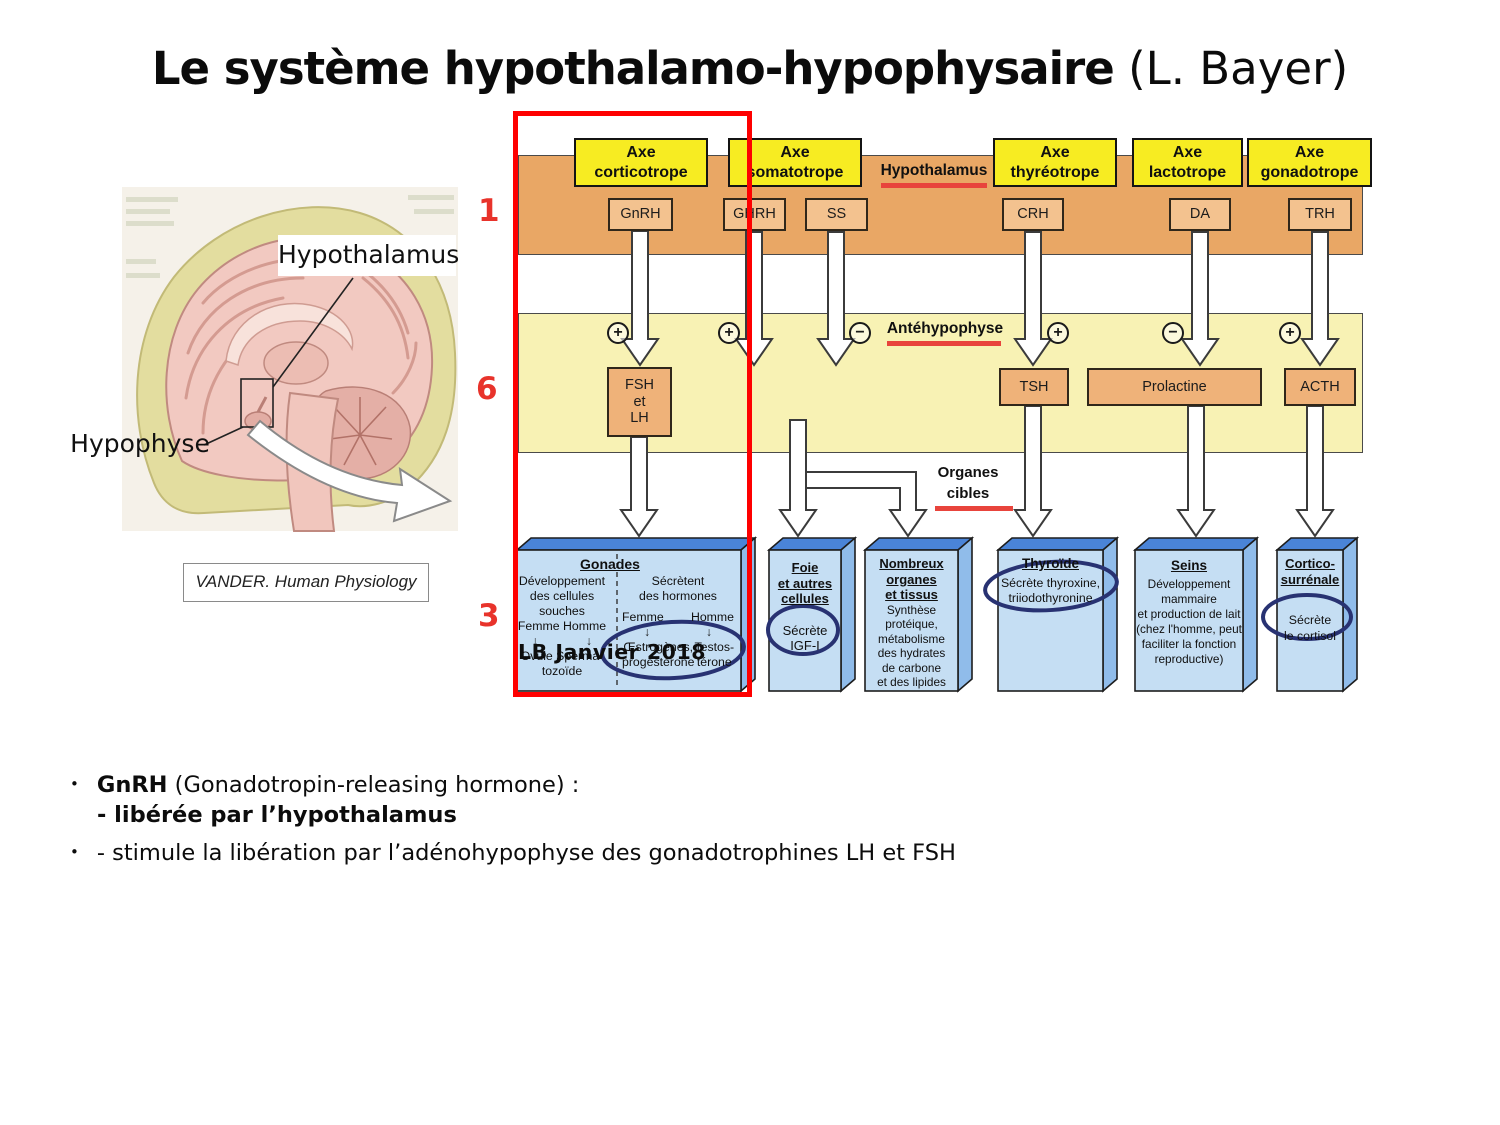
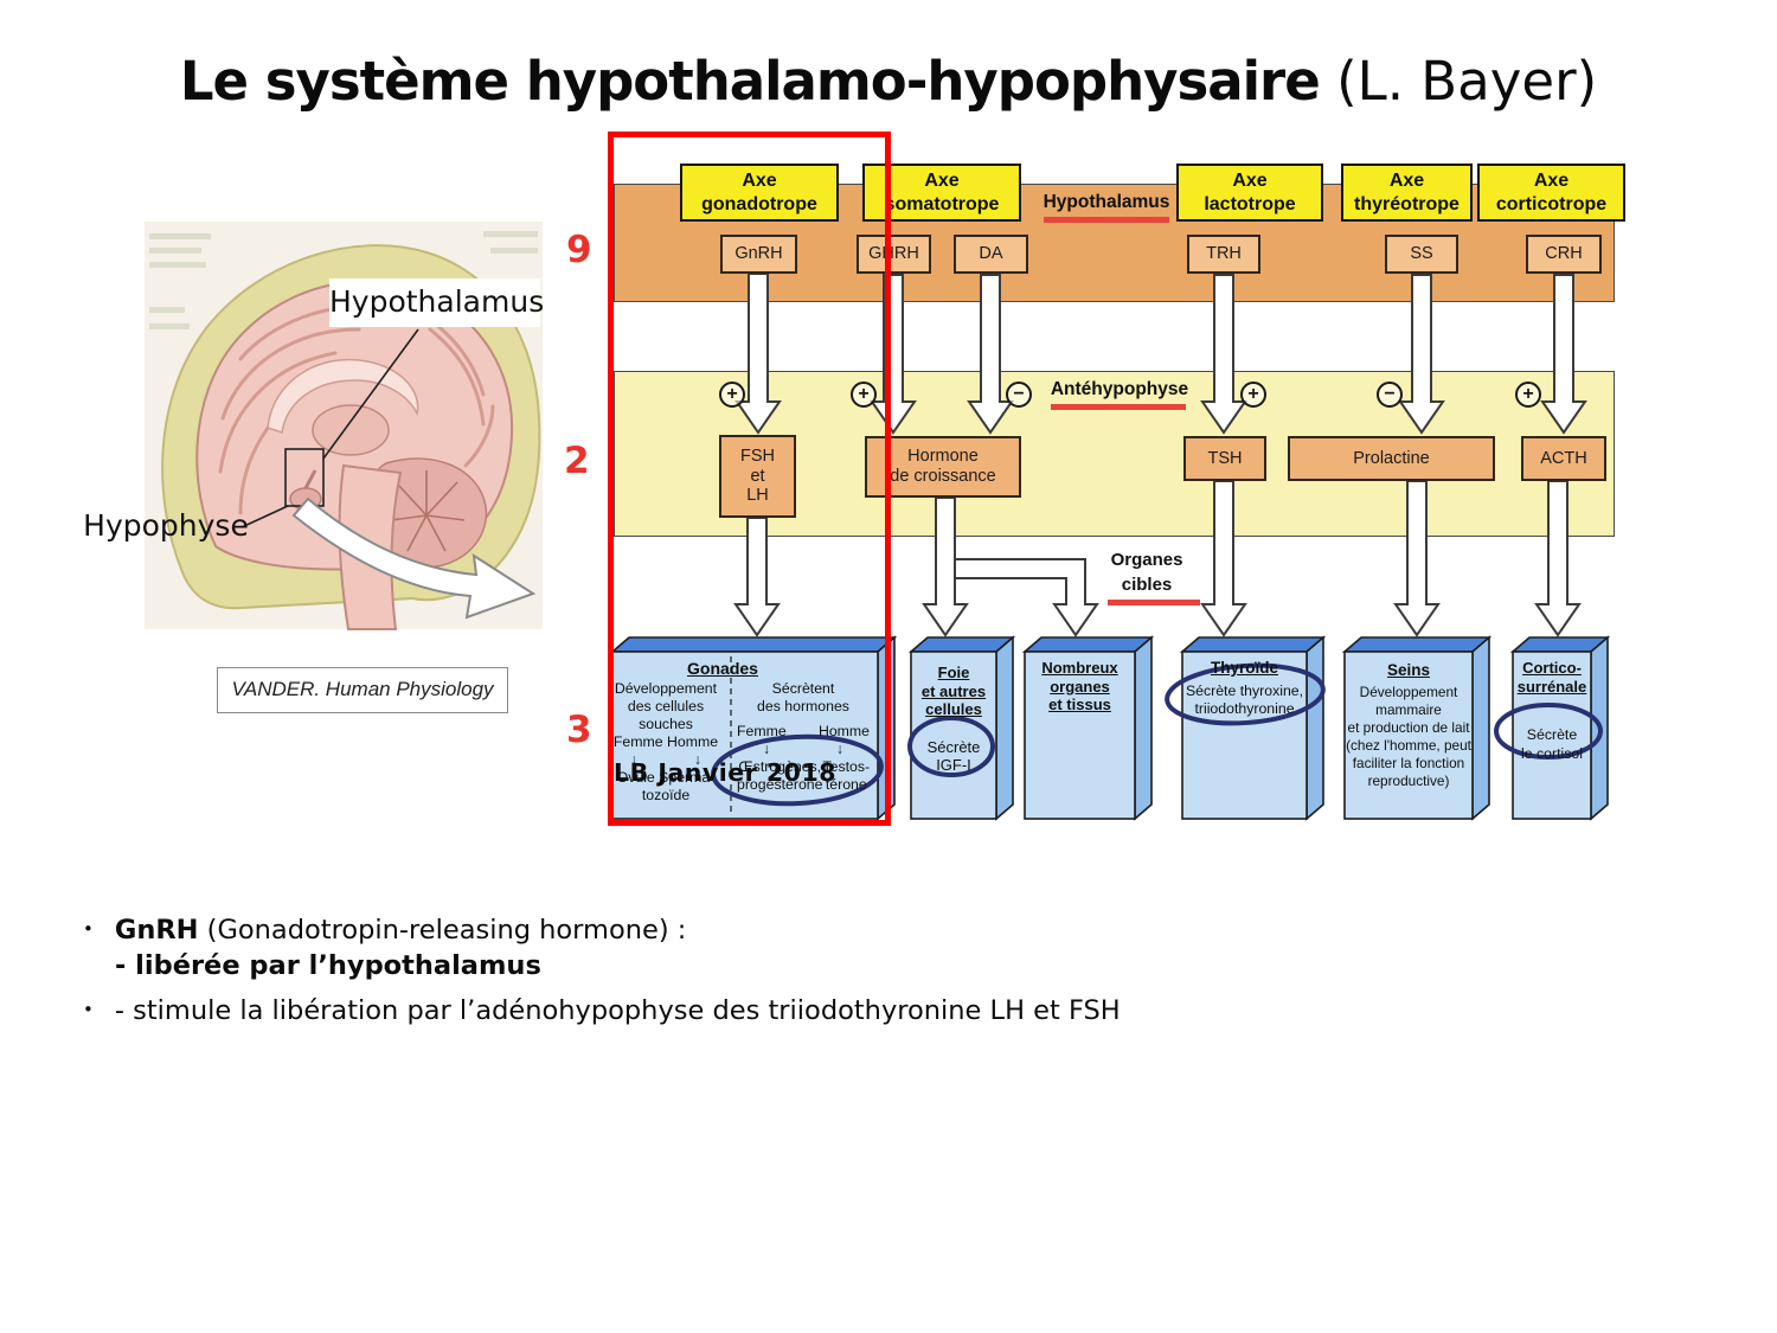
  Le système hypothalamo-hypophysaire (L. Bayer)
  Hypothalamus
  Hypophyse
  VANDER. Human Physiology
- 1
+ 9
- 6
+ 2
  3
  Axe
- corticotrope
+ gonadotrope
  Axe
  somatotrope
  Axe
- thyréotrope
+ lactotrope
  Axe
- lactotrope
+ thyréotrope
  Axe
- gonadotrope
+ corticotrope
  Hypothalamus
  Antéhypophyse
  GnRH
  GHRH
- SS
+ DA
- CRH
+ TRH
- DA
+ SS
- TRH
+ CRH
  +
  +
  −
  +
  −
  +
  FSH
  et
  LH
+ Hormone
+ de croissance
  TSH
  Prolactine
  ACTH
  Organes
  cibles
  Gonades
  Développement
  des cellules
  souches
  Femme Homme
  ↓
  ↓
  Ovule Sperma-
  tozoïde
  Sécrètent
  des hormones
  Femme
  Homme
  ↓
  ↓
  Œstrogènes,
  progestérone
  Testos-
  térone
  Foie
  et autres
  cellules
  Sécrète
  IGF-I
  Nombreux
  organes
  et tissus
- Synthèse
- protéique,
- métabolisme
- des hydrates
- de carbone
- et des lipides
  Thyroïde
  Sécrète thyroxine,
  triiodothyronine
  Seins
  Développement
  mammaire
  et production de lait
  (chez l'homme, peut
  faciliter la fonction
  reproductive)
  Cortico-
  surrénale
  Sécrète
  le cortisol
  LB Janvier 2018
  • GnRH (Gonadotropin-releasing hormone) :
  - libérée par l’hypothalamus
- • - stimule la libération par l’adénohypophyse des gonadotrophines LH et FSH
+ • - stimule la libération par l’adénohypophyse des triiodothyronine LH et FSH
